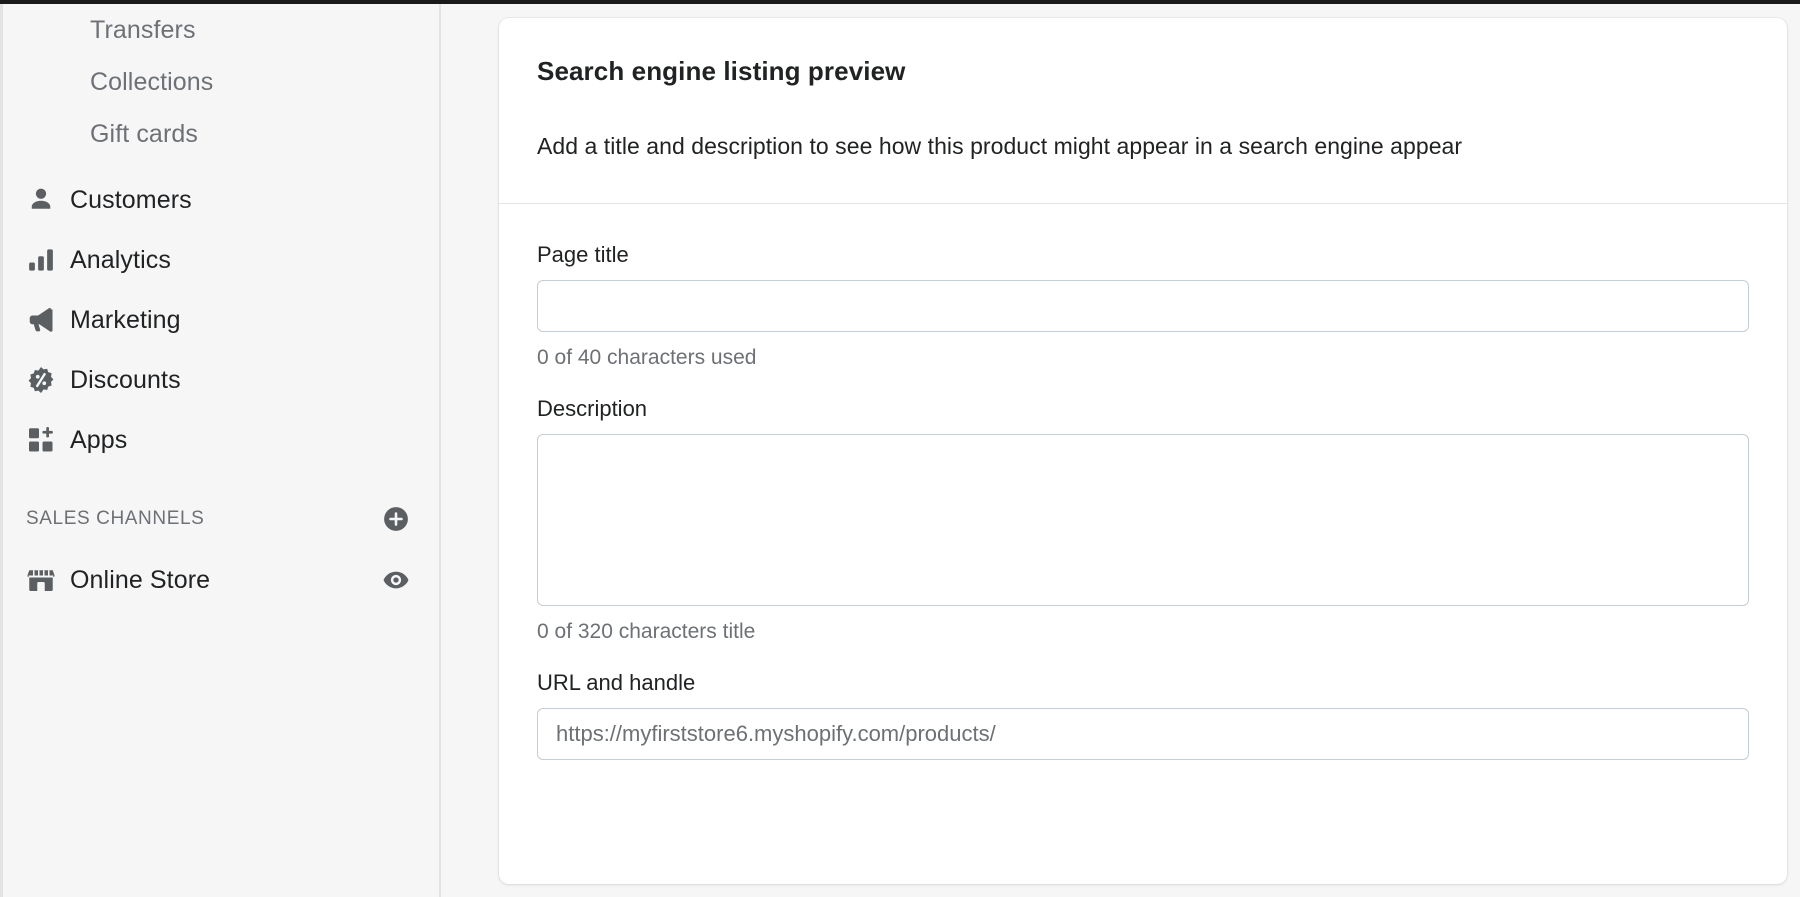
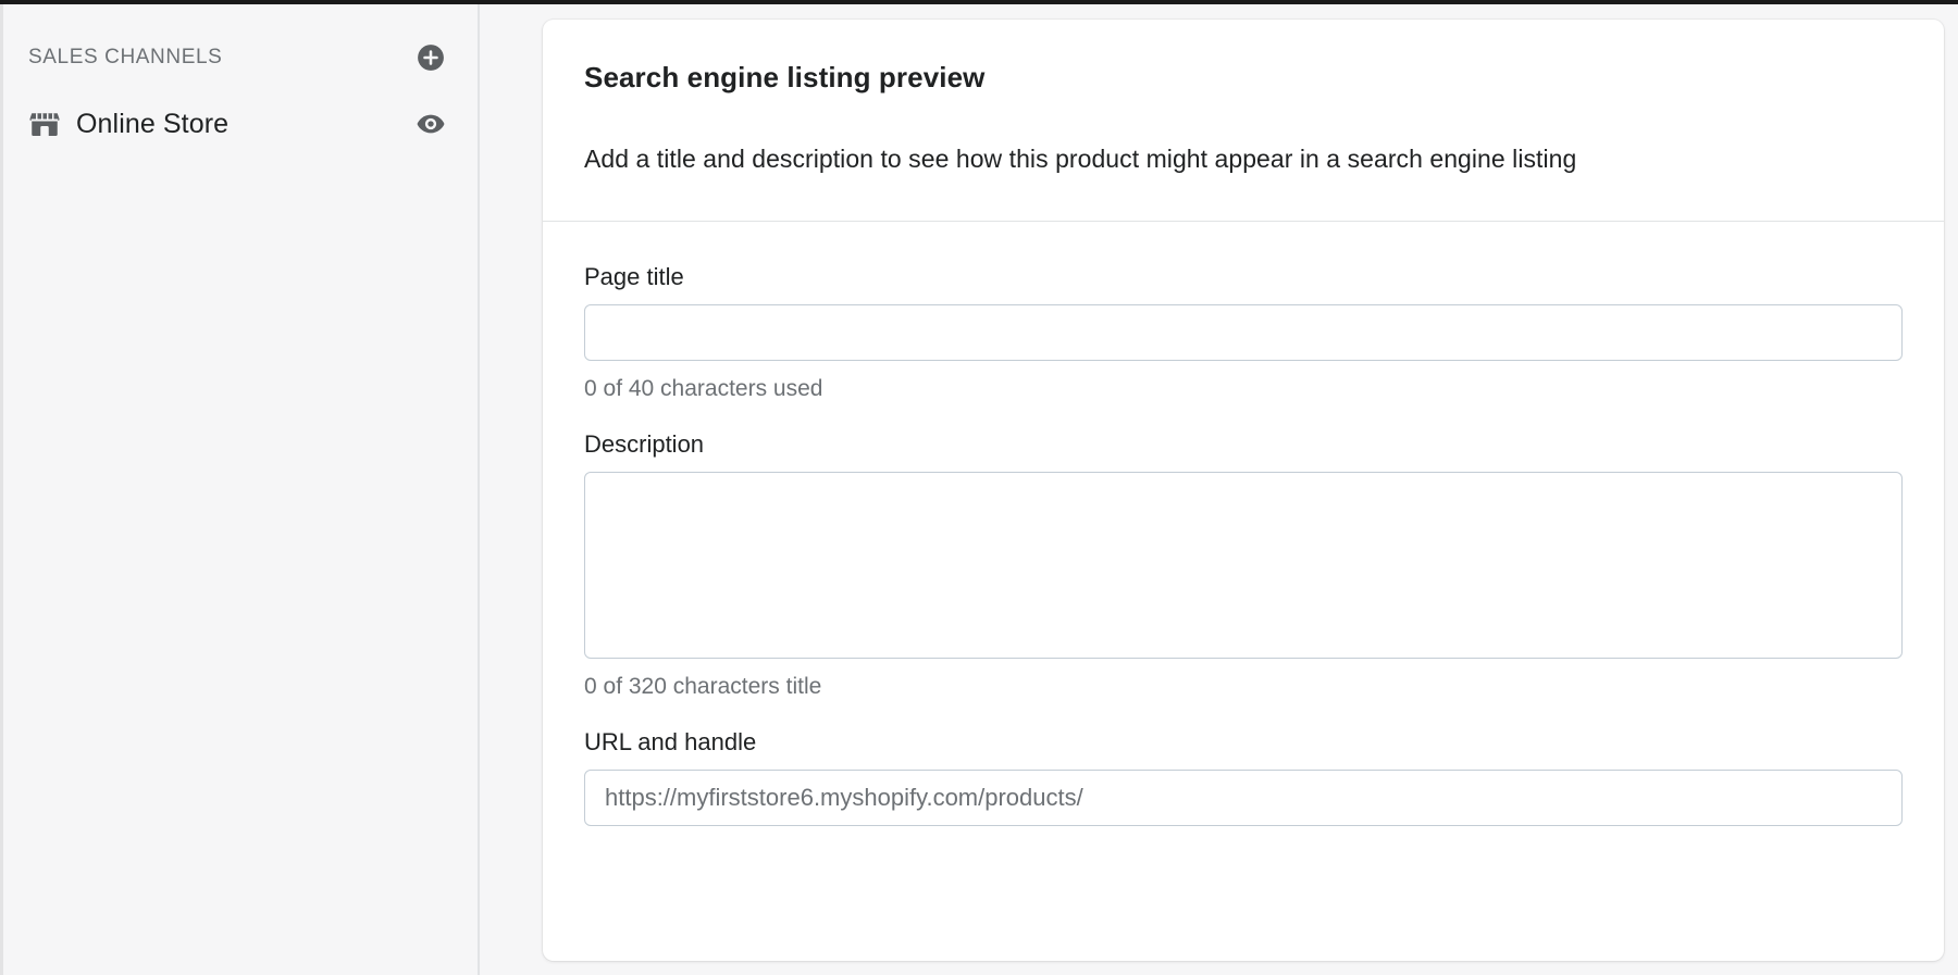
- Transfers
- Collections
- Gift cards
- Customers
- Analytics
- Marketing
- Discounts
- Apps
  SALES CHANNELS
  Online Store
  Search engine listing preview
- Add a title and description to see how this product might appear in a search engine appear
+ Add a title and description to see how this product might appear in a search engine listing
  Page title
  0 of 40 characters used
  Description
  0 of 320 characters title
  URL and handle
  https://myfirststore6.myshopify.com/products/
